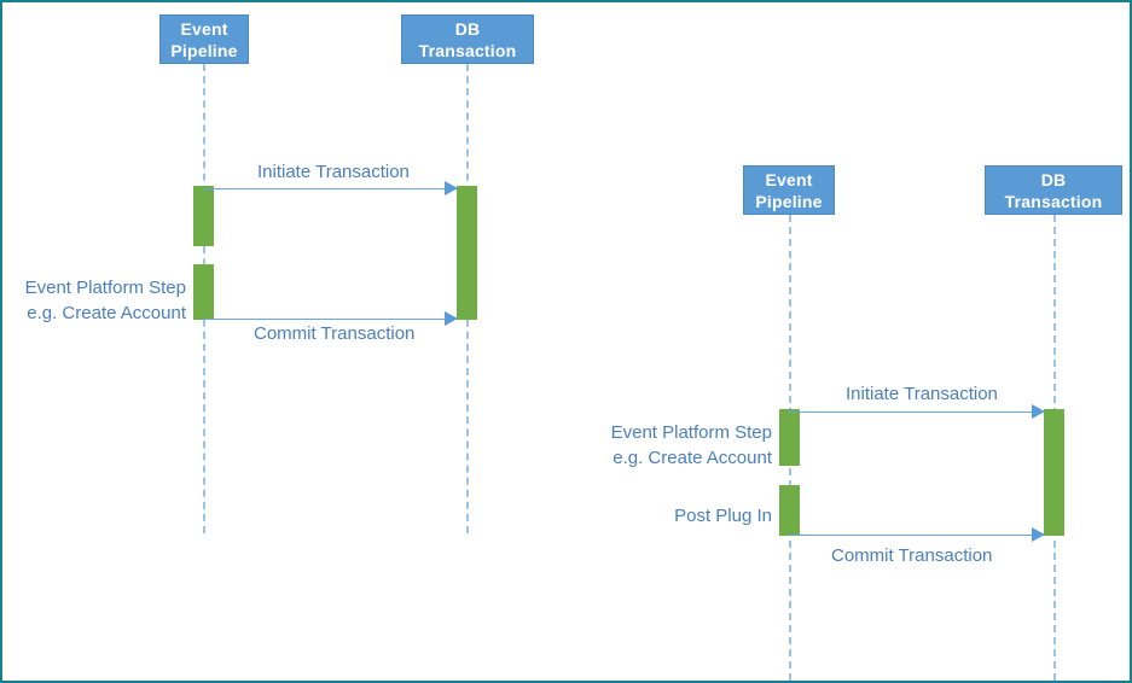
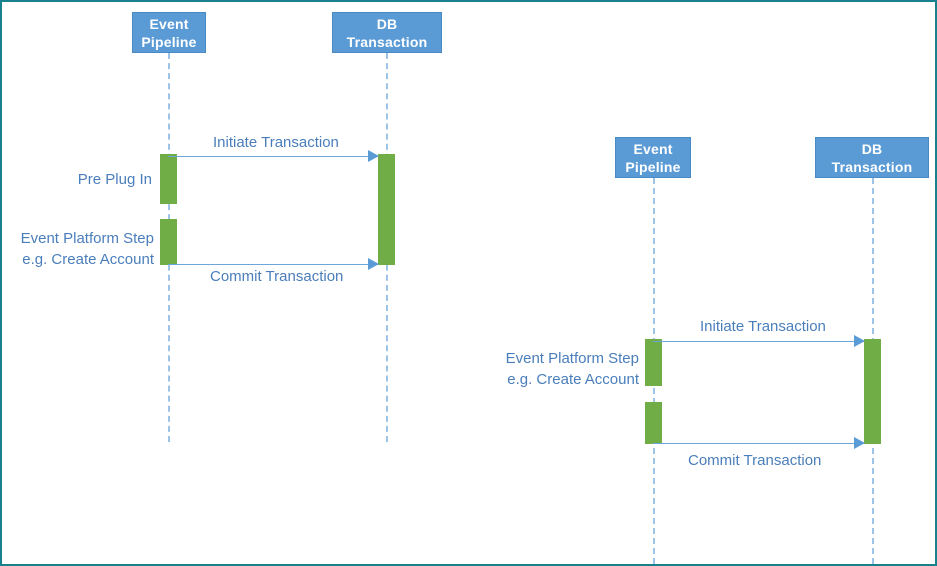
  Event
  Pipeline
  DB
  Transaction
  Initiate Transaction
  Commit Transaction
+ Pre Plug In
  Event Platform Step
  e.g. Create Account
  Event
  Pipeline
  DB
  Transaction
  Initiate Transaction
  Commit Transaction
  Event Platform Step
  e.g. Create Account
- Post Plug In
